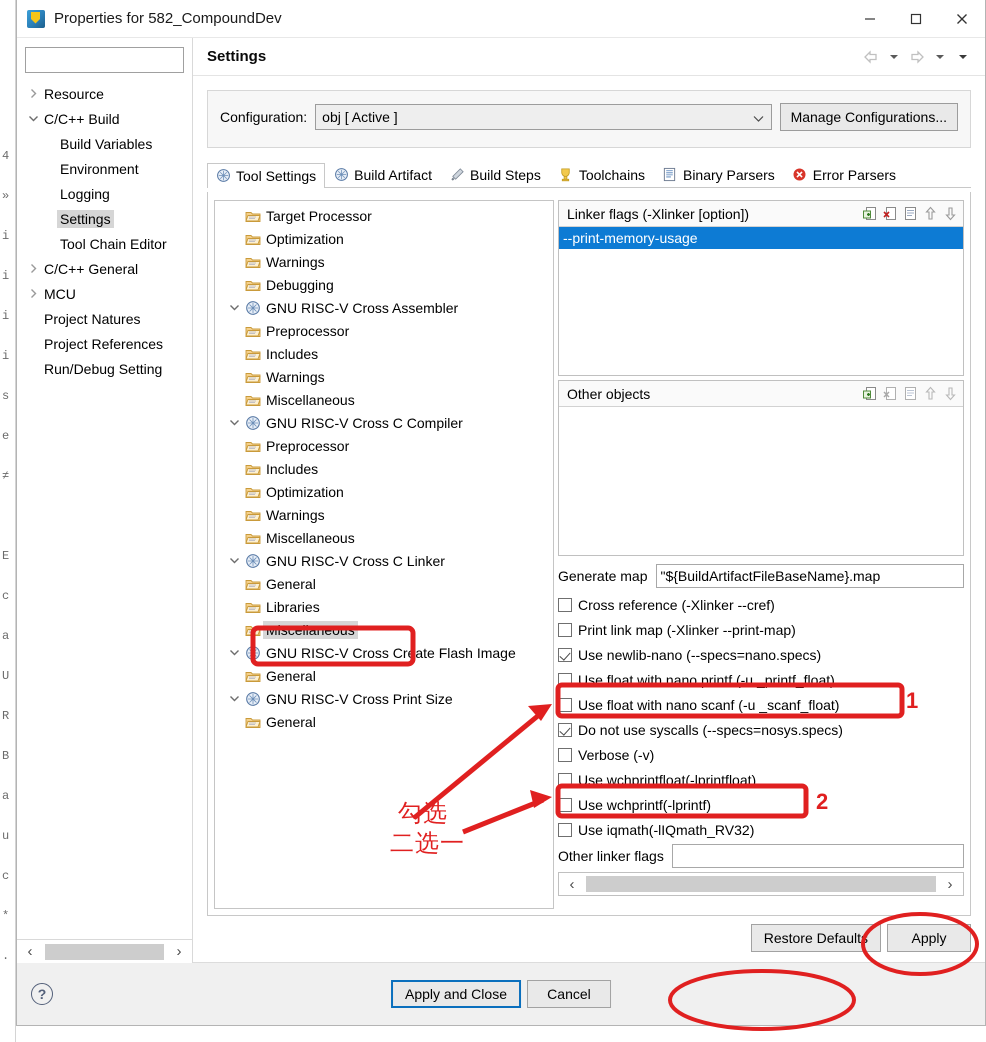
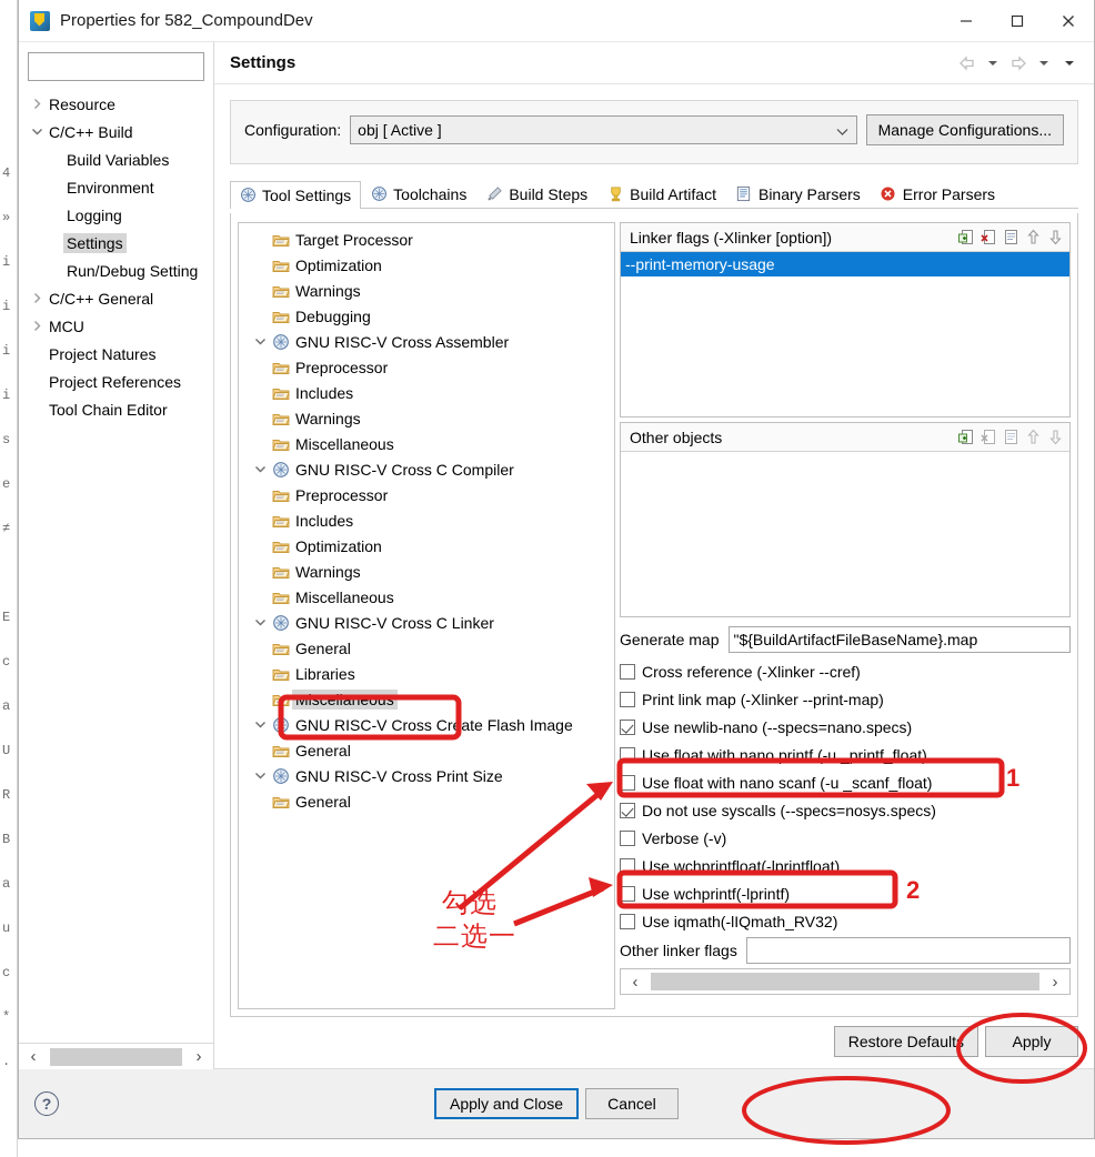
  4
  »
  i
  i
  i
  i
  s
  e
  ≠
  E
  c
  a
  U
  R
  B
  a
  u
  c
  *
  .
  Properties for 582_CompoundDev
  Resource
  C/C++ Build
  Build Variables
  Environment
  Logging
  Settings
- Tool Chain Editor
+ Run/Debug Setting
  C/C++ General
  MCU
  Project Natures
  Project References
- Run/Debug Setting
+ Tool Chain Editor
  ‹
  ›
  Settings
  Configuration:
  obj [ Active ]
  Manage Configurations...
  Tool Settings
- Build Artifact
+ Toolchains
  Build Steps
- Toolchains
+ Build Artifact
  Binary Parsers
  Error Parsers
  Target Processor
  Optimization
  Warnings
  Debugging
  GNU RISC-V Cross Assembler
  Preprocessor
  Includes
  Warnings
  Miscellaneous
  GNU RISC-V Cross C Compiler
  Preprocessor
  Includes
  Optimization
  Warnings
  Miscellaneous
  GNU RISC-V Cross C Linker
  General
  Libraries
  GNU RISC-V Cross Crate Flash Image
  General
  GNU RISC-V Cross Print Size
  General
  Linker flags (-Xlinker [option])
  --print-memory-usage
  Other objects
  Generate map
  "${BuildArtifactFileBaseName}.map
  Cross reference (-Xlinker --cref)
  Print link map (-Xlinker --print-map)
  Use newlib-nano (--specs=nano.specs)
  Use float with nano printf (-u _printf_float)
  Use float with nano scanf (-u _scanf_float)
  Do not use syscalls (--specs=nosys.specs)
  Verbose (-v)
  Use wchprintfloat(-lprintfloat)
  Use wchprintf(-lprintf)
  Use iqmath(-lIQmath_RV32)
  Other linker flags
  ‹
  ›
  Restore Default
  Apply
  ?
  Apply and Close
  Cancel
  1
  2
  勾选
  二选一
